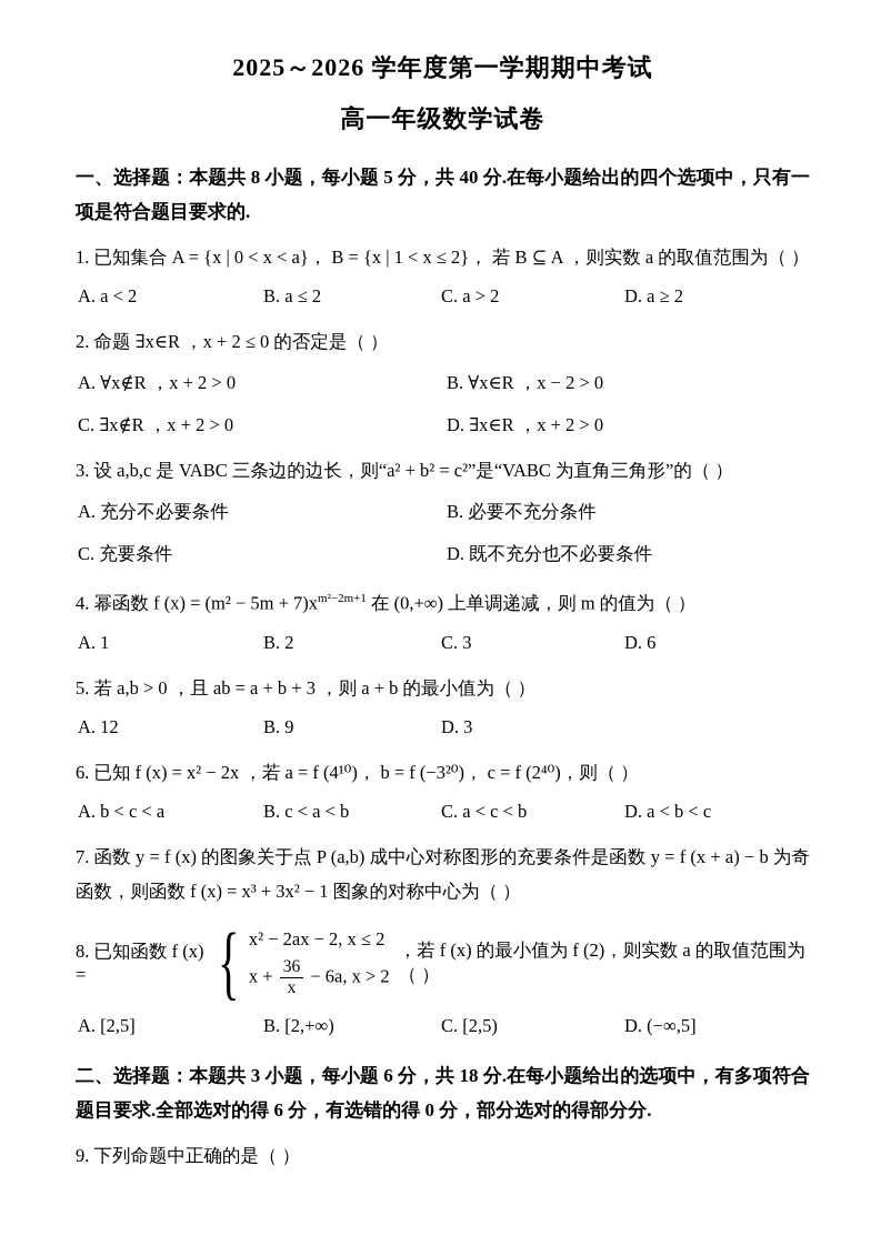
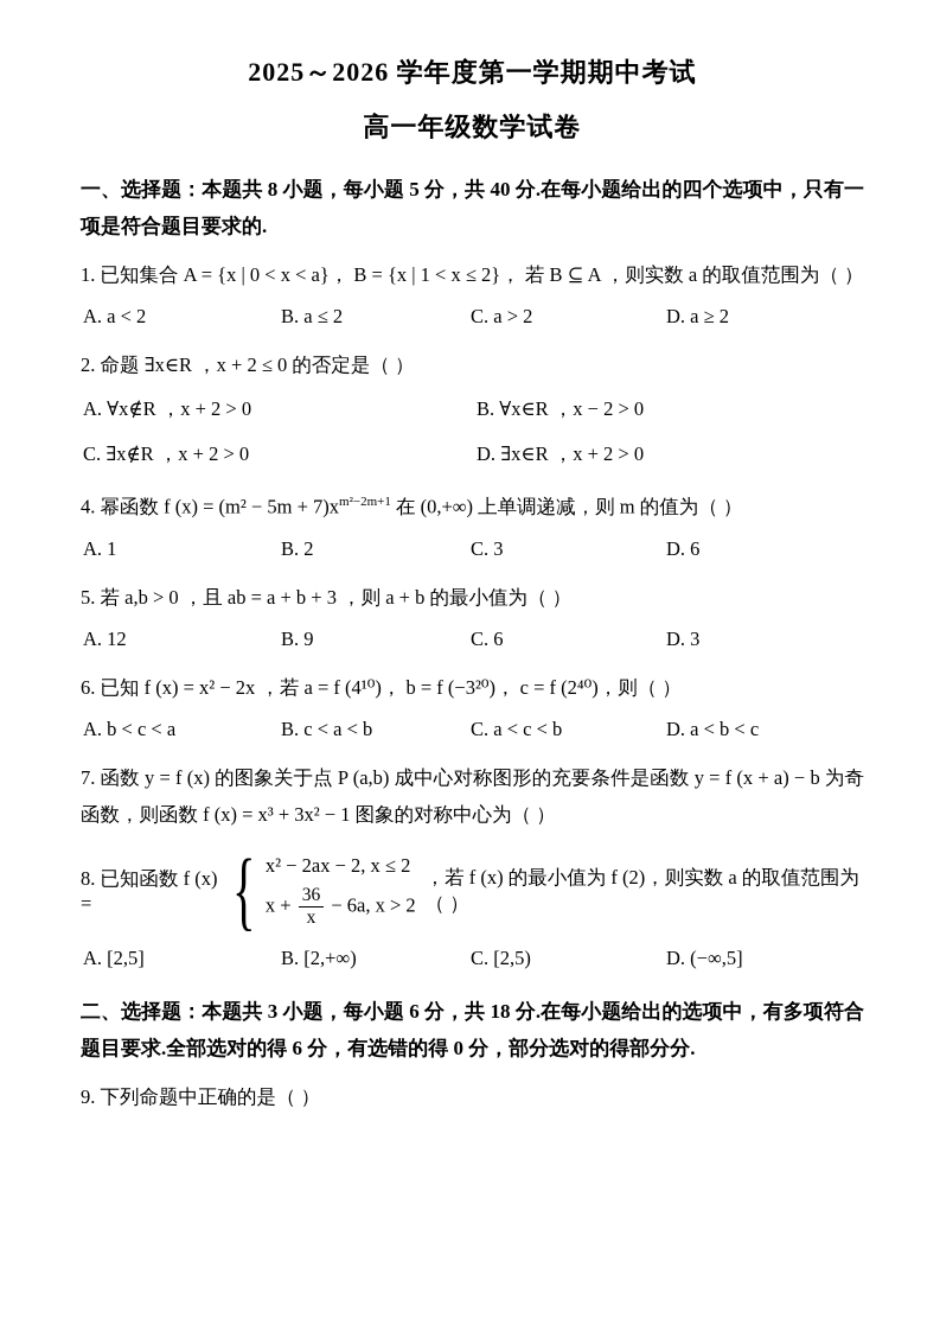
  2025～2026 学年度第一学期期中考试
  高一年级数学试卷
  一、选择题：本题共 8 小题，每小题 5 分，共 40 分.在每小题给出的四个选项中，只有一项是符合题目要求的.
  1. 已知集合 A = {x | 0 < x < a}， B = {x | 1 < x ≤ 2}， 若 B ⊆ A ，则实数 a 的取值范围为（ ）
  A. a < 2
  B. a ≤ 2
  C. a > 2
  D. a ≥ 2
  2. 命题 ∃x∈R ，x + 2 ≤ 0 的否定是（ ）
  A. ∀x∉R ，x + 2 > 0
  B. ∀x∈R ，x − 2 > 0
  C. ∃x∉R ，x + 2 > 0
  D. ∃x∈R ，x + 2 > 0
- 3. 设 a,b,c 是 VABC 三条边的边长，则“a² + b² = c²”是“VABC 为直角三角形”的（ ）
- A. 充分不必要条件
- B. 必要不充分条件
- C. 充要条件
- D. 既不充分也不必要条件
  4. 幂函数 f (x) = (m² − 5m + 7)xm²−2m+1 在 (0,+∞) 上单调递减，则 m 的值为（ ）
  A. 1
  B. 2
  C. 3
  D. 6
  5. 若 a,b > 0 ，且 ab = a + b + 3 ，则 a + b 的最小值为（ ）
  A. 12
  B. 9
+ C. 6
  D. 3
  6. 已知 f (x) = x² − 2x ，若 a = f (4¹⁰)， b = f (−3²⁰)， c = f (2⁴⁰)，则（ ）
  A. b < c < a
  B. c < a < b
  C. a < c < b
  D. a < b < c
  7. 函数 y = f (x) 的图象关于点 P (a,b) 成中心对称图形的充要条件是函数 y = f (x + a) − b 为奇函数，则函数 f (x) = x³ + 3x² − 1 图象的对称中心为（ ）
  8. 已知函数 f (x) =
  {
  x² − 2ax − 2, x ≤ 2
  x +
  36
  x
  − 6a, x > 2
  ，若 f (x) 的最小值为 f (2)，则实数 a 的取值范围为（ ）
  A. [2,5]
  B. [2,+∞)
  C. [2,5)
  D. (−∞,5]
  二、选择题：本题共 3 小题，每小题 6 分，共 18 分.在每小题给出的选项中，有多项符合题目要求.全部选对的得 6 分，有选错的得 0 分，部分选对的得部分分.
  9. 下列命题中正确的是（ ）
